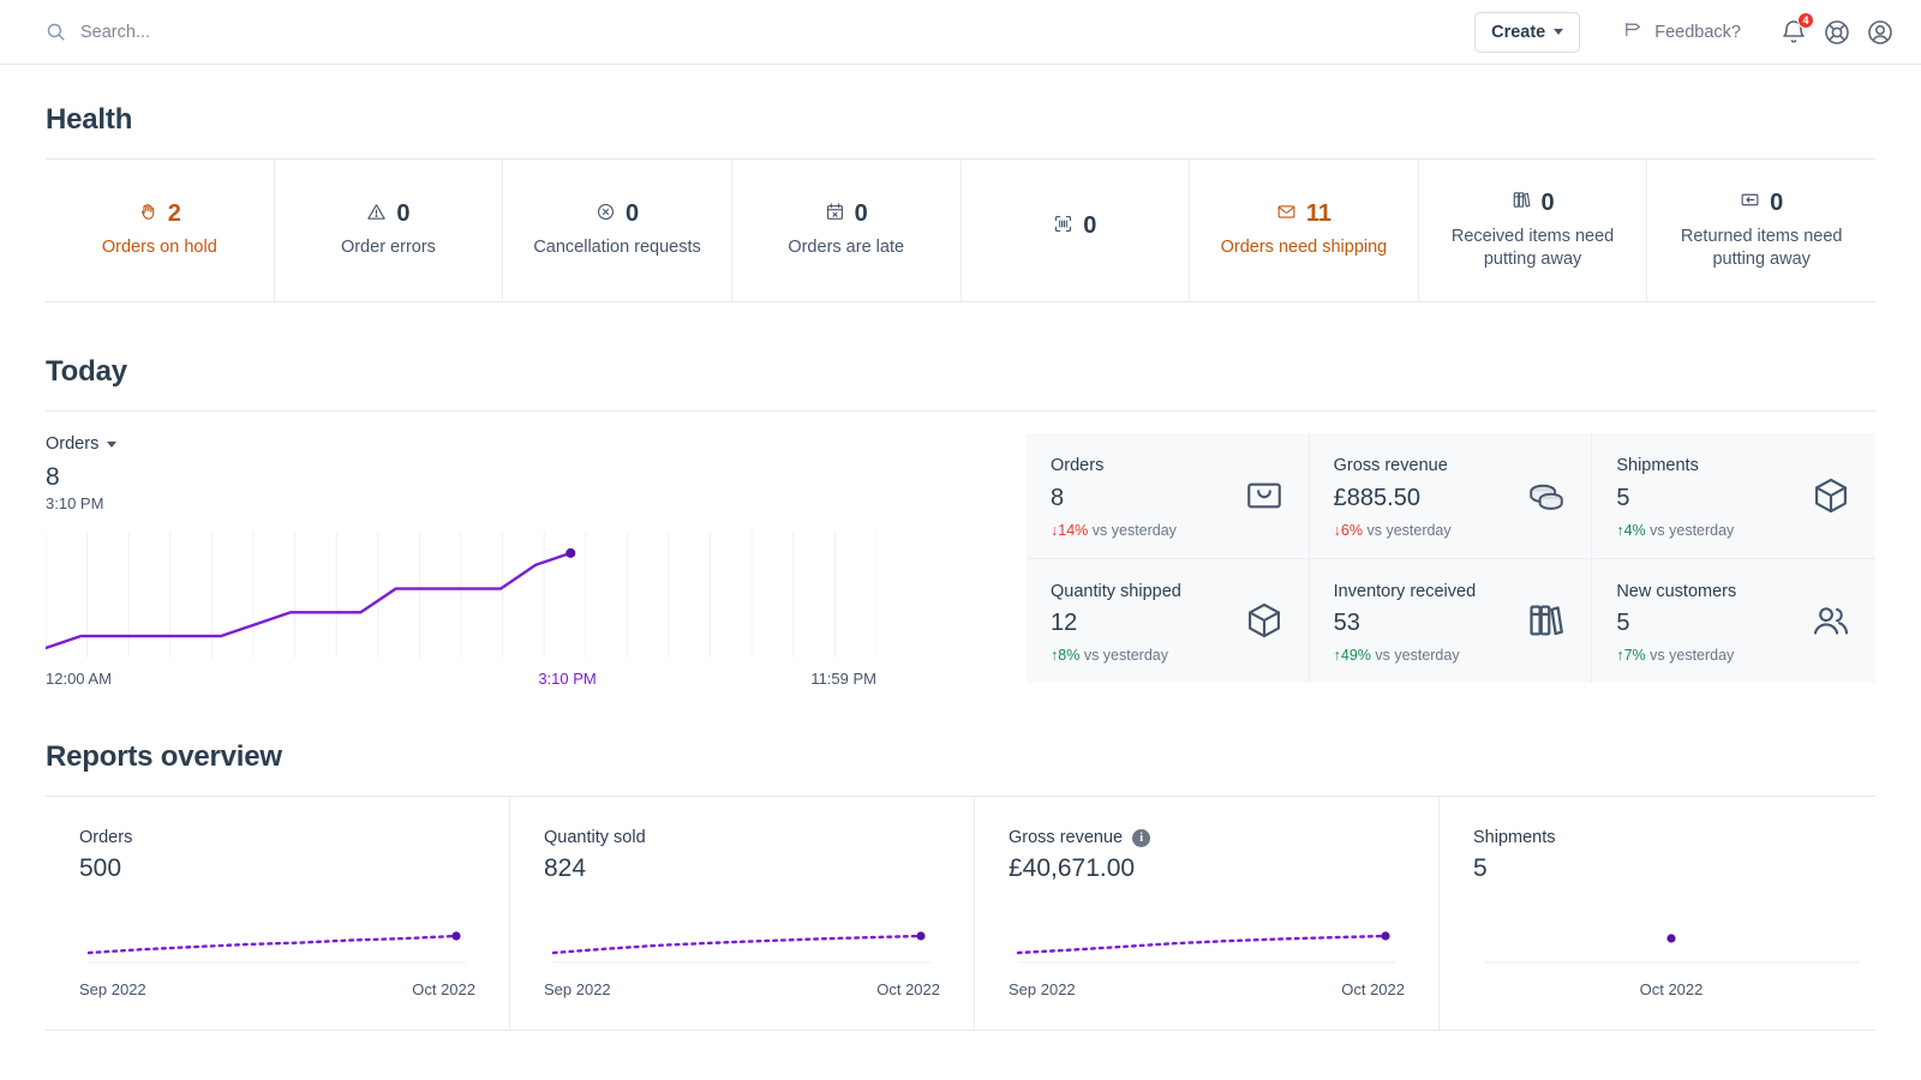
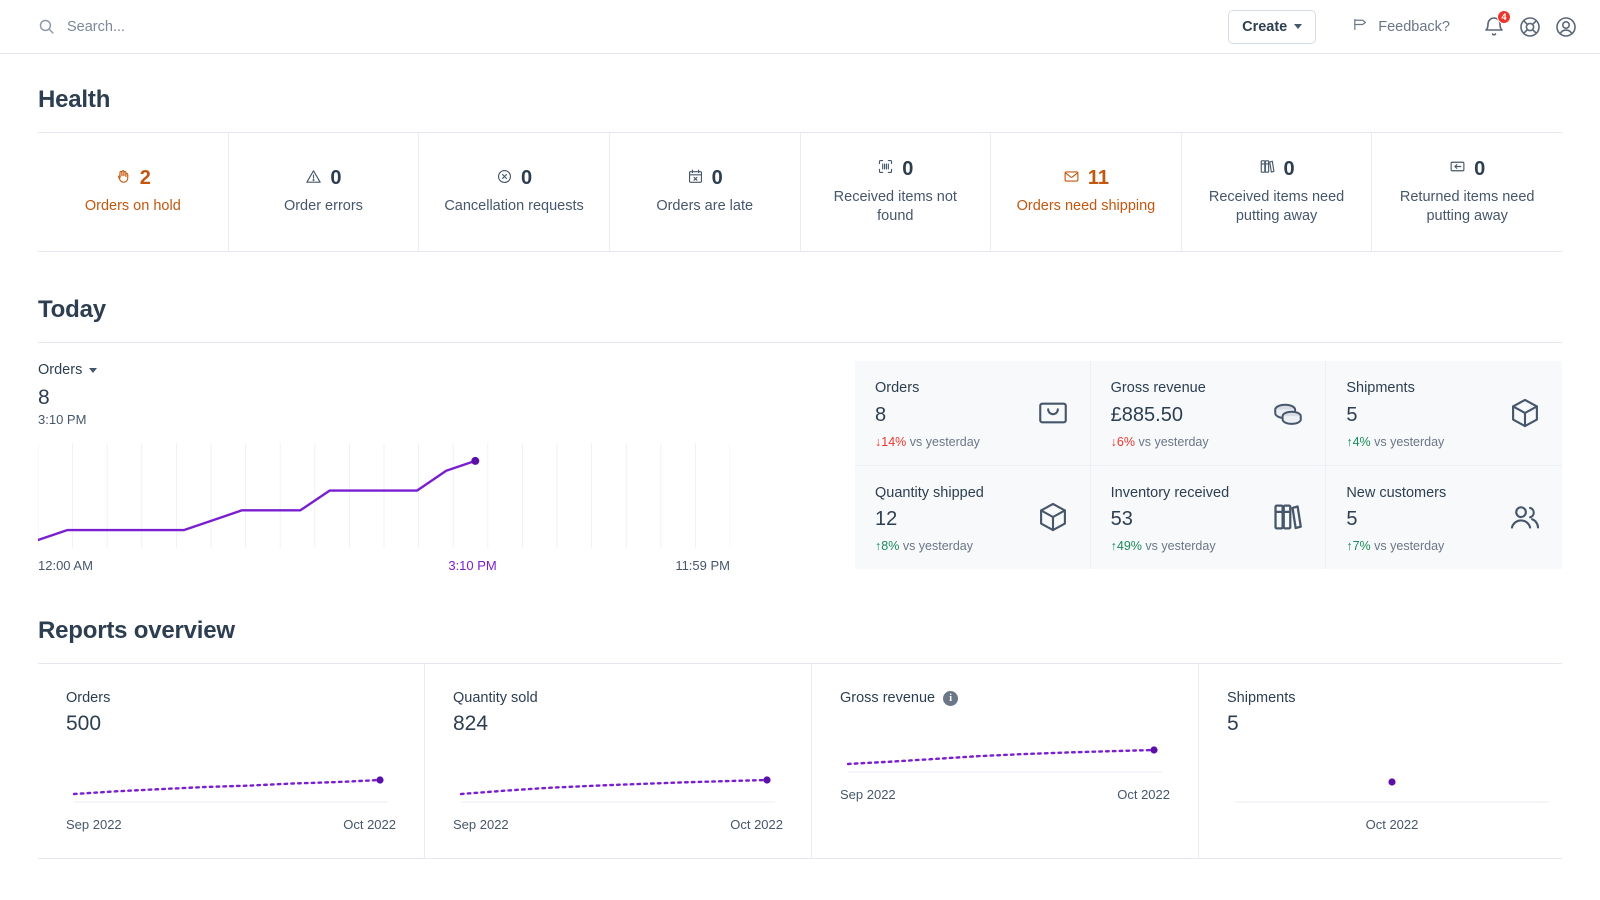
  Search...
  Create
  Feedback?
  4
  Health
  2
  Orders on hold
  0
  Order errors
  0
  Cancellation requests
  0
  Orders are late
  0
+ Received items not found
  11
  Orders need shipping
  0
  Received items need putting away
  0
  Returned items need putting away
  Today
  Orders
  8
  3:10 PM
  12:00 AM
  3:10 PM
  11:59 PM
  Orders
  8
  ↓14% vs yesterday
  Gross revenue
  £885.50
  ↓6% vs yesterday
  Shipments
  5
  ↑4% vs yesterday
  Quantity shipped
  12
  ↑8% vs yesterday
  Inventory received
  53
  ↑49% vs yesterday
  New customers
  5
  ↑7% vs yesterday
  Reports overview
  Orders
  500
  Sep 2022
  Oct 2022
  Quantity sold
  824
  Sep 2022
  Oct 2022
  Gross revenue
  i
- £40,671.00
  Sep 2022
  Oct 2022
  Shipments
  5
  Oct 2022
